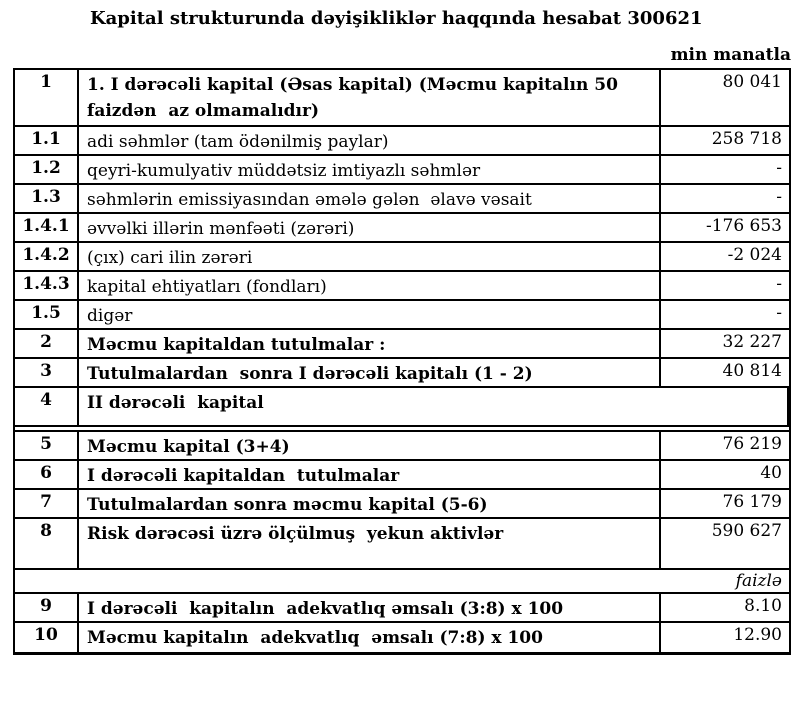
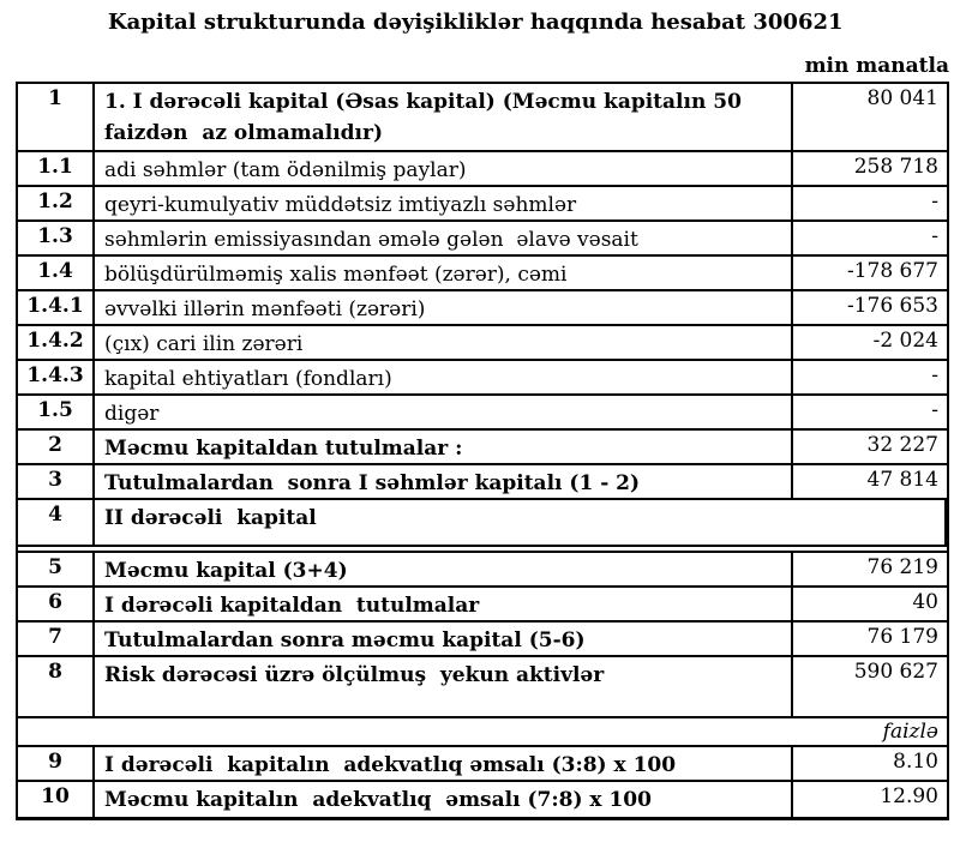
  Kapital strukturunda dəyişikliklər haqqında hesabat 300621
  min manatla
  1
  1. I dərəcəli kapital (Əsas kapital) (Məcmu kapitalın 50
  faizdən az olmamalıdır)
  80 041
  1.1
  adi səhmlər (tam ödənilmiş paylar)
  258 718
  1.2
  qeyri-kumulyativ müddətsiz imtiyazlı səhmlər
  -
  1.3
  səhmlərin emissiyasından əmələ gələn əlavə vəsait
  -
+ 1.4
+ bölüşdürülməmiş xalis mənfəət (zərər), cəmi
+ -178 677
  1.4.1
  əvvəlki illərin mənfəəti (zərəri)
  -176 653
  1.4.2
  (çıx) cari ilin zərəri
  -2 024
  1.4.3
  kapital ehtiyatları (fondları)
  -
  1.5
  digər
  -
  2
  Məcmu kapitaldan tutulmalar :
  32 227
  3
- Tutulmalardan sonra I dərəcəli kapitalı (1 - 2)
+ Tutulmalardan sonra I səhmlər kapitalı (1 - 2)
- 40 814
+ 47 814
  4
  II dərəcəli kapital
  5
  Məcmu kapital (3+4)
  76 219
  6
  I dərəcəli kapitaldan tutulmalar
  40
  7
  Tutulmalardan sonra məcmu kapital (5-6)
  76 179
  8
  Risk dərəcəsi üzrə ölçülmuş yekun aktivlər
  590 627
  faizlə
  9
  I dərəcəli kapitalın adekvatlıq əmsalı (3:8) x 100
  8.10
  10
  Məcmu kapitalın adekvatlıq əmsalı (7:8) x 100
  12.90
